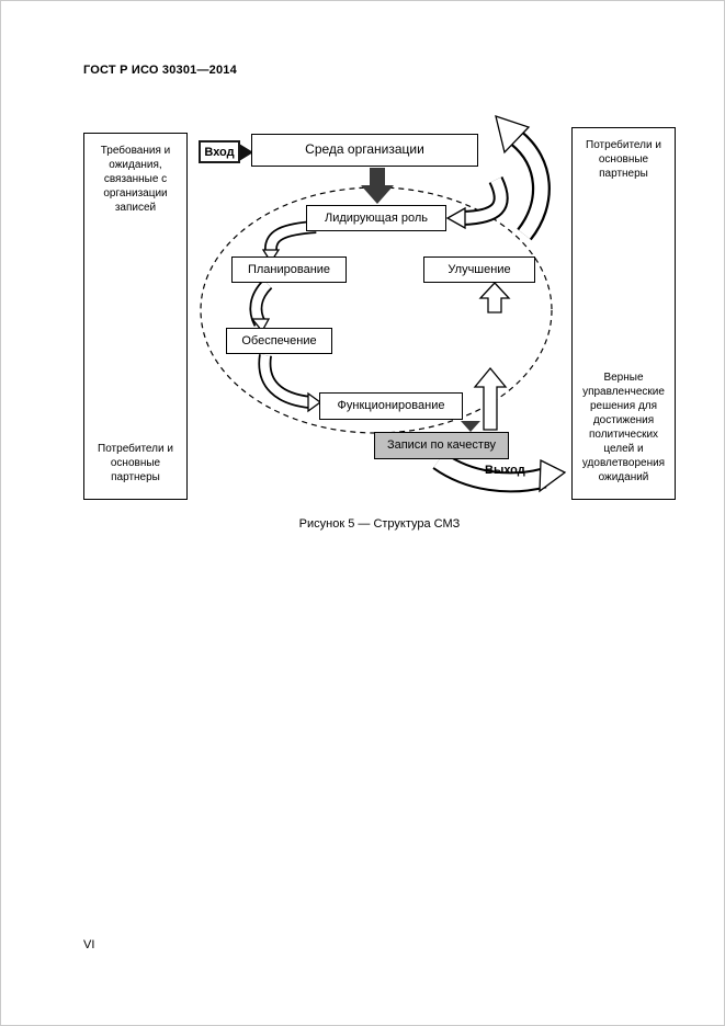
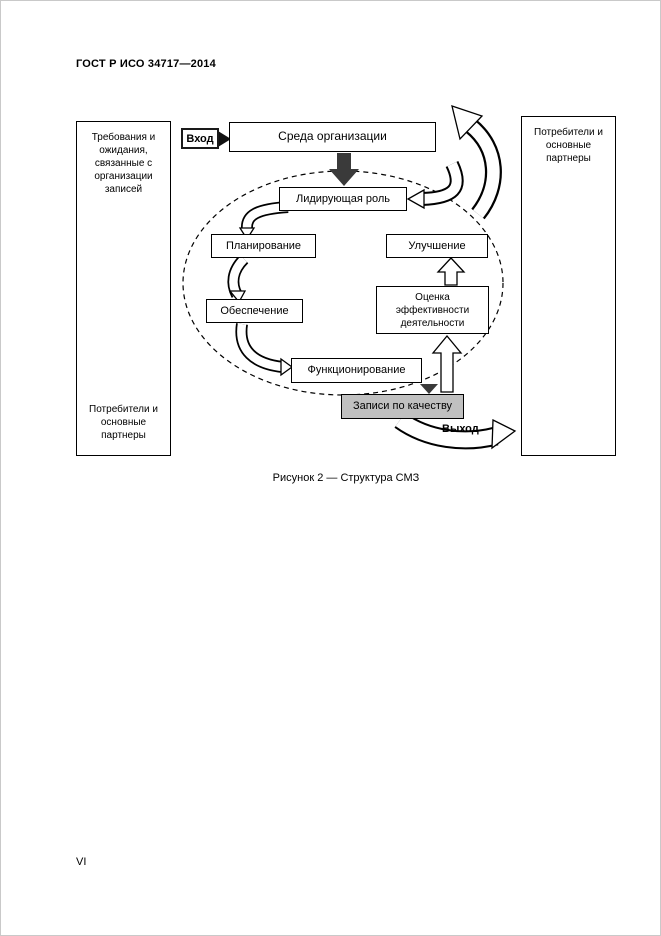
- ГОСТ Р ИСО 30301—2014
+ ГОСТ Р ИСО 34717—2014
  Требования и ожидания, связанные с организации записей
  Потребители и основные партнеры
  Потребители и основные партнеры
- Верные управленческие решения для достижения политических целей и удовлетворения ожиданий
  Вход
  Выход
  Среда организации
  Лидирующая роль
  Планирование
  Улучшение
  Обеспечение
+ Оценка эффективности деятельности
  Функционирование
  Записи по качеству
- Рисунок 5 — Структура СМЗ
+ Рисунок 2 — Структура СМЗ
  VI
